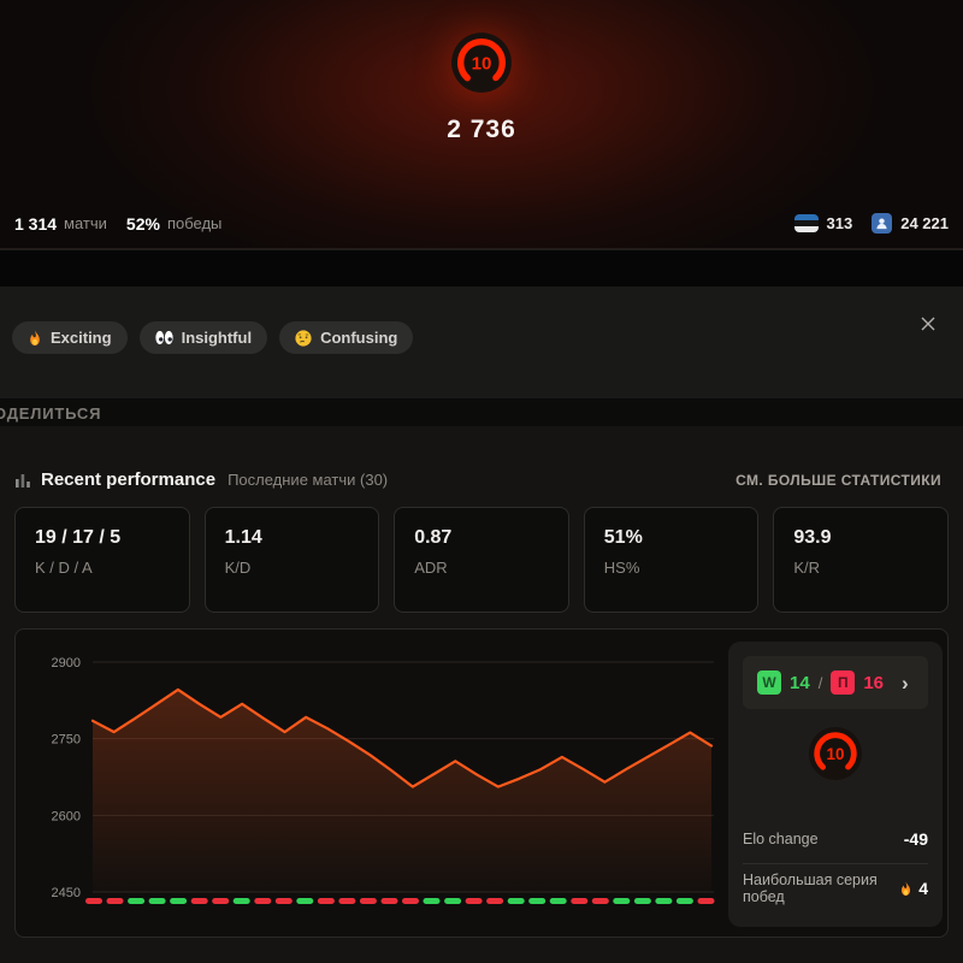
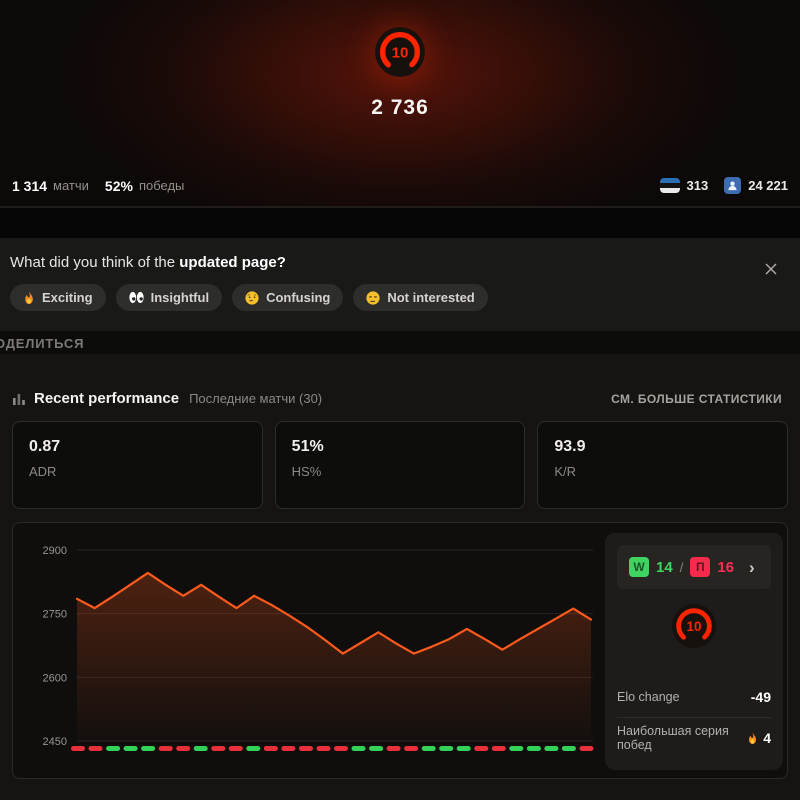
  10
  2 736
  1 314
  матчи
  52%
  победы
  313
  24 221
+ What did you think of the updated page?
  Exciting
  Insightful
  Confusing
+ Not interested
  ОДЕЛИТЬСЯ
  Recent performance
  Последние матчи (30)
  СМ. БОЛЬШЕ СТАТИСТИКИ
- 19 / 17 / 5
- K / D / A
- 1.14
- K/D
  0.87
  ADR
  51%
  HS%
  93.9
  K/R
  2900
  2750
  2600
  2450
  W
  14
  /
  П
  16
  ›
  10
  Elo change
  -49
  Наибольшая серия побед
  4
